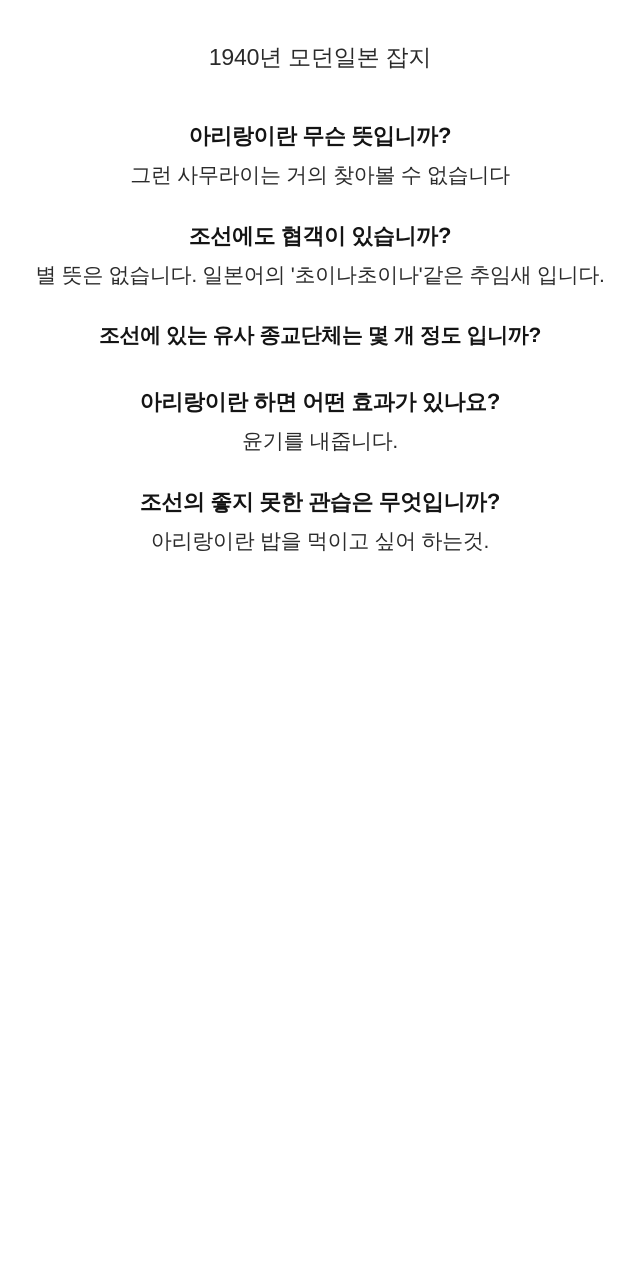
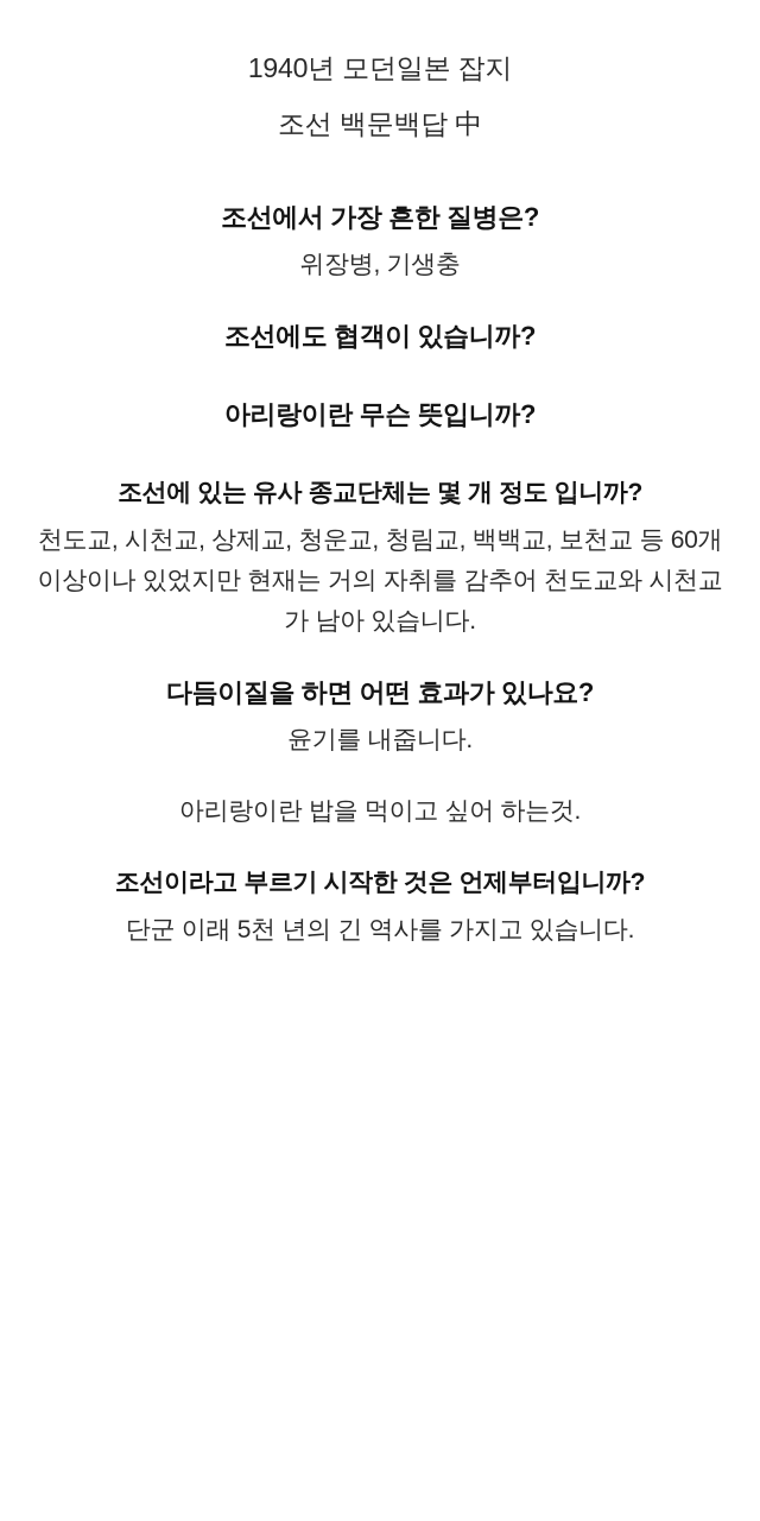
  1940년 모던일본 잡지
+ 조선 백문백답 中
+ 조선에서 가장 흔한 질병은?
+ 위장병, 기생충
- 아리랑이란 무슨 뜻입니까?
+ 조선에도 협객이 있습니까?
- 그런 사무라이는 거의 찾아볼 수 없습니다
- 조선에도 협객이 있습니까?
+ 아리랑이란 무슨 뜻입니까?
- 별 뜻은 없습니다. 일본어의 '초이나초이나'같은 추임새 입니다.
  조선에 있는 유사 종교단체는 몇 개 정도 입니까?
+ 천도교, 시천교, 상제교, 청운교, 청림교, 백백교, 보천교 등 60개 이상이나 있었지만 현재는 거의 자취를 감추어 천도교와 시천교가 남아 있습니다.
- 아리랑이란 하면 어떤 효과가 있나요?
+ 다듬이질을 하면 어떤 효과가 있나요?
  윤기를 내줍니다.
- 조선의 좋지 못한 관습은 무엇입니까?
  아리랑이란 밥을 먹이고 싶어 하는것.
+ 조선이라고 부르기 시작한 것은 언제부터입니까?
+ 단군 이래 5천 년의 긴 역사를 가지고 있습니다.
